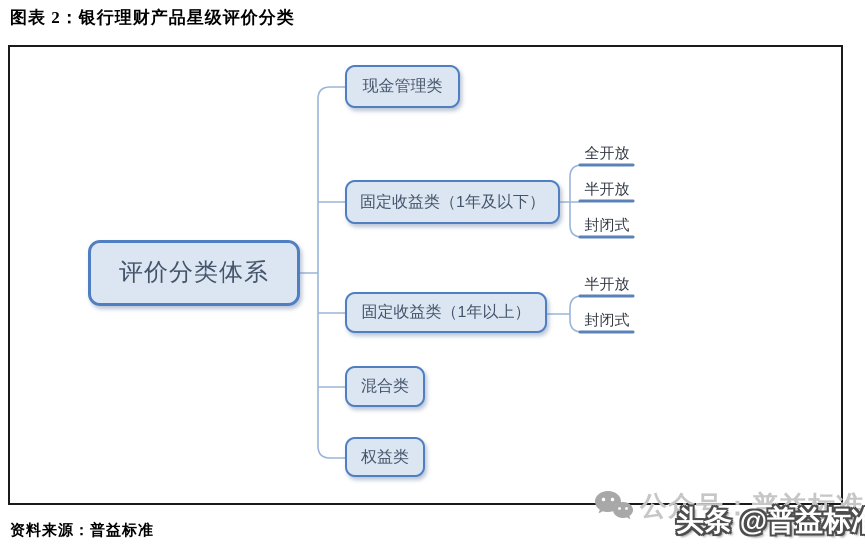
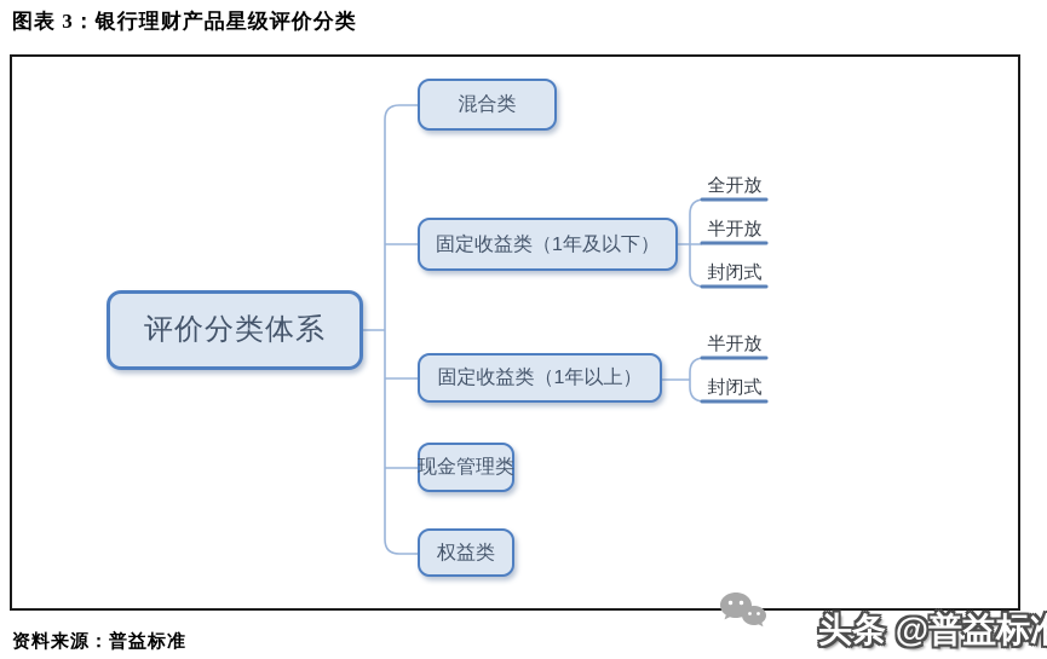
- 图表 2：银行理财产品星级评价分类
+ 图表 3：银行理财产品星级评价分类
  评价分类体系
- 现金管理类
+ 混合类
  固定收益类（1年及以下）
  固定收益类（1年以上）
- 混合类
+ 现金管理类
  权益类
  全开放
  半开放
  封闭式
  半开放
  封闭式
  资料来源：普益标准
- 公众号：普益标准
  头条 @普益标
